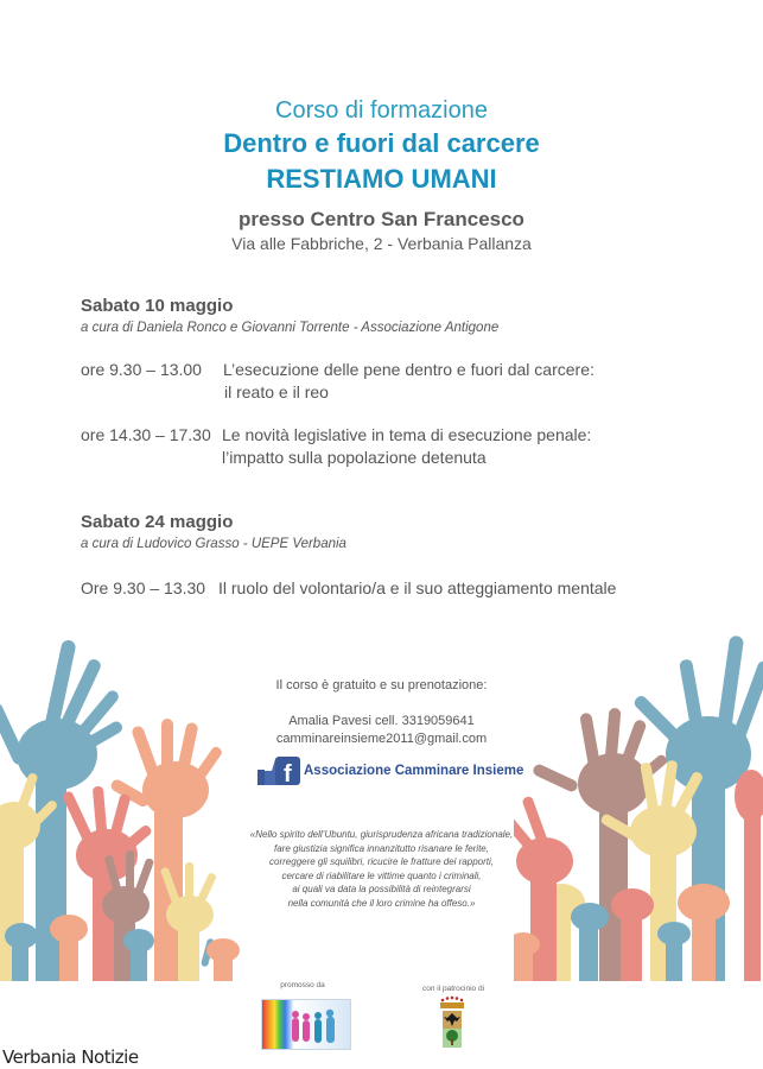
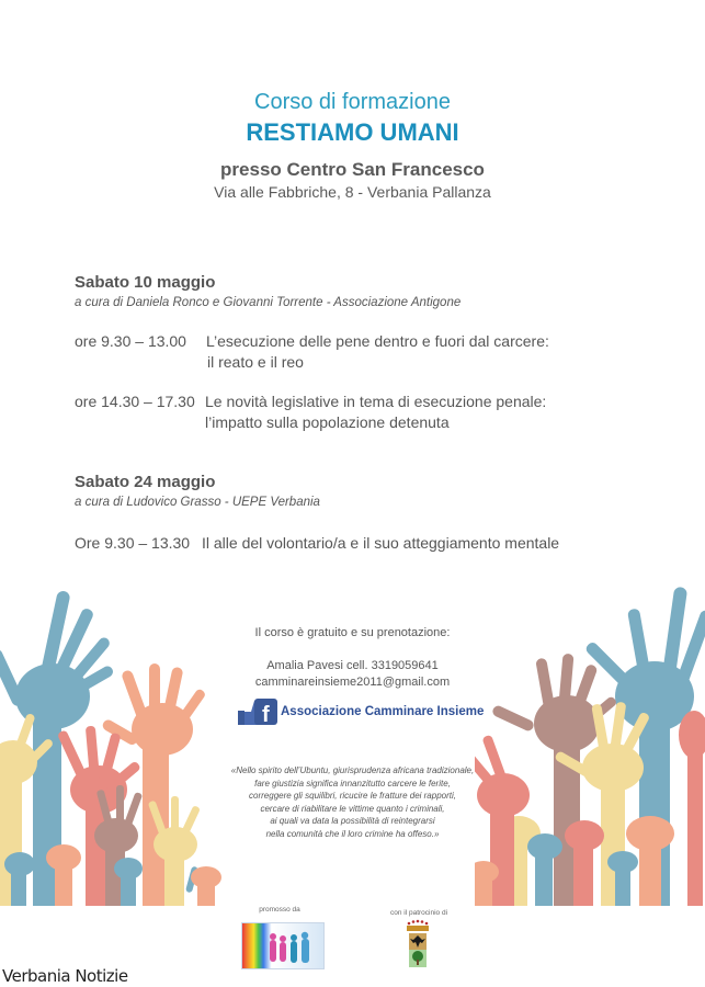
  Corso di formazione
- Dentro e fuori dal carcere
  RESTIAMO UMANI
  presso Centro San Francesco
- Via alle Fabbriche, 2 - Verbania Pallanza
+ Via alle Fabbriche, 8 - Verbania Pallanza
  Sabato 10 maggio
  a cura di Daniela Ronco e Giovanni Torrente - Associazione Antigone
  ore 9.30 – 13.00
  L’esecuzione delle pene dentro e fuori dal carcere:
  il reato e il reo
  ore 14.30 – 17.30
  Le novità legislative in tema di esecuzione penale:
  l’impatto sulla popolazione detenuta
  Sabato 24 maggio
  a cura di Ludovico Grasso - UEPE Verbania
  Ore 9.30 – 13.30
- Il ruolo del volontario/a e il suo atteggiamento mentale
+ Il alle del volontario/a e il suo atteggiamento mentale
  Il corso è gratuito e su prenotazione:
  Amalia Pavesi cell. 3319059641
  camminareinsieme2011@gmail.com
  f
  Associazione Camminare Insieme
  «Nello spirito dell’Ubuntu, giurisprudenza africana tradizionale,
- fare giustizia significa innanzitutto risanare le ferite,
+ fare giustizia significa innanzitutto carcere le ferite,
  correggere gli squilibri, ricucire le fratture dei rapporti,
  cercare di riabilitare le vittime quanto i criminali,
  ai quali va data la possibilità di reintegrarsi
  nella comunità che il loro crimine ha offeso.»
  Verbania Notizie
